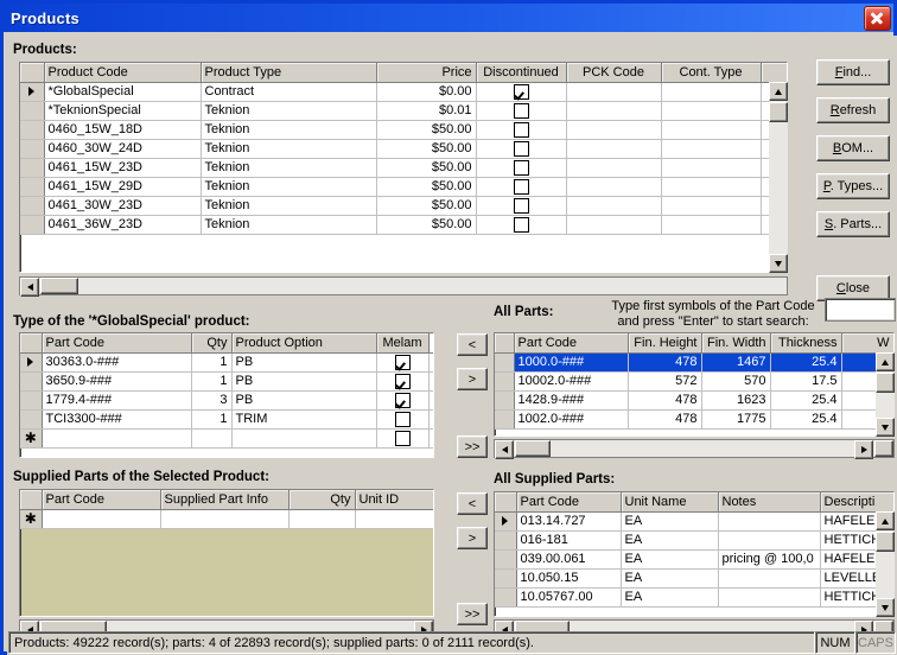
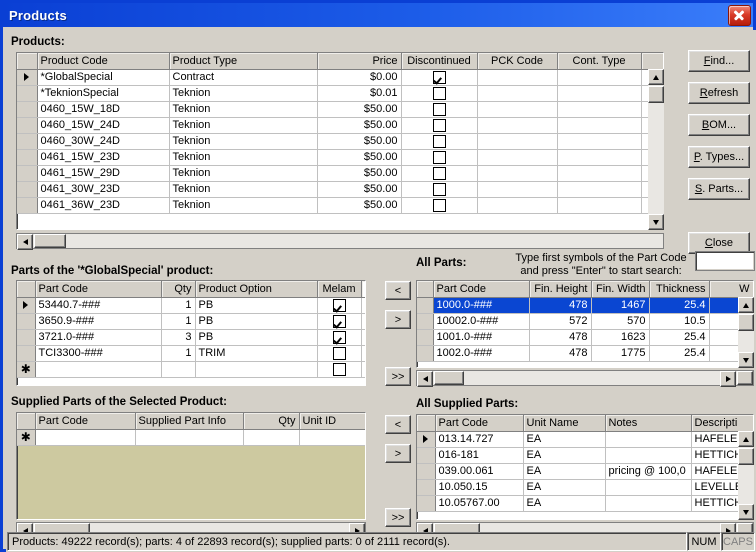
  Products
  Products:
  	Product Code	Product Type	Price	Discontinued	PCK Code	Cont. Type
  	*GlobalSpecial	Contract	$0.00
  	*TeknionSpecial	Teknion	$0.01
  	0460_15W_18D	Teknion	$50.00
+ 	0460_15W_24D	Teknion	$50.00
  	0460_30W_24D	Teknion	$50.00
  	0461_15W_23D	Teknion	$50.00
  	0461_15W_29D	Teknion	$50.00
  	0461_30W_23D	Teknion	$50.00
  	0461_36W_23D	Teknion	$50.00
  Find...
  Refresh
  BOM...
  P. Types...
  S. Parts...
  Close
  Type first symbols of the Part Code
  and press "Enter" to start search:
- Type of the '*GlobalSpecial' product:
+ Parts of the '*GlobalSpecial' product:
  	Part Code	Qty	Product Option	Melam
- 	30363.0-###	1	PB
+ 	53440.7-###	1	PB
  	3650.9-###	1	PB
- 	1779.4-###	3	PB
+ 	3721.0-###	3	PB
  	TCI3300-###	1	TRIM
  ✱
  <
  >
  >>
  All Parts:
  	Part Code	Fin. Height	Fin. Width	Thickness	W
  	1000.0-###	478	1467	25.4
- 	10002.0-###	572	570	17.5
+ 	10002.0-###	572	570	10.5
- 	1428.9-###	478	1623	25.4
+ 	1001.0-###	478	1623	25.4
  	1002.0-###	478	1775	25.4
  Supplied Parts of the Selected Product:
  	Part Code	Supplied Part Info	Qty	Unit ID
  ✱
  <
  >
  >>
  All Supplied Parts:
  	Part Code	Unit Name	Notes	Descripti
  	013.14.727	EA		HAFELE
  	016-181	EA		HETTIC
  	039.00.061	EA	pricing @ 100,0	HAFELE
  	10.050.15	EA		LEVELL
  	10.05767.00	EA		HETTIC
  Products: 49222 record(s); parts: 4 of 22893 record(s); supplied parts: 0 of 2111 record(s).
  NUM
  CAPS
